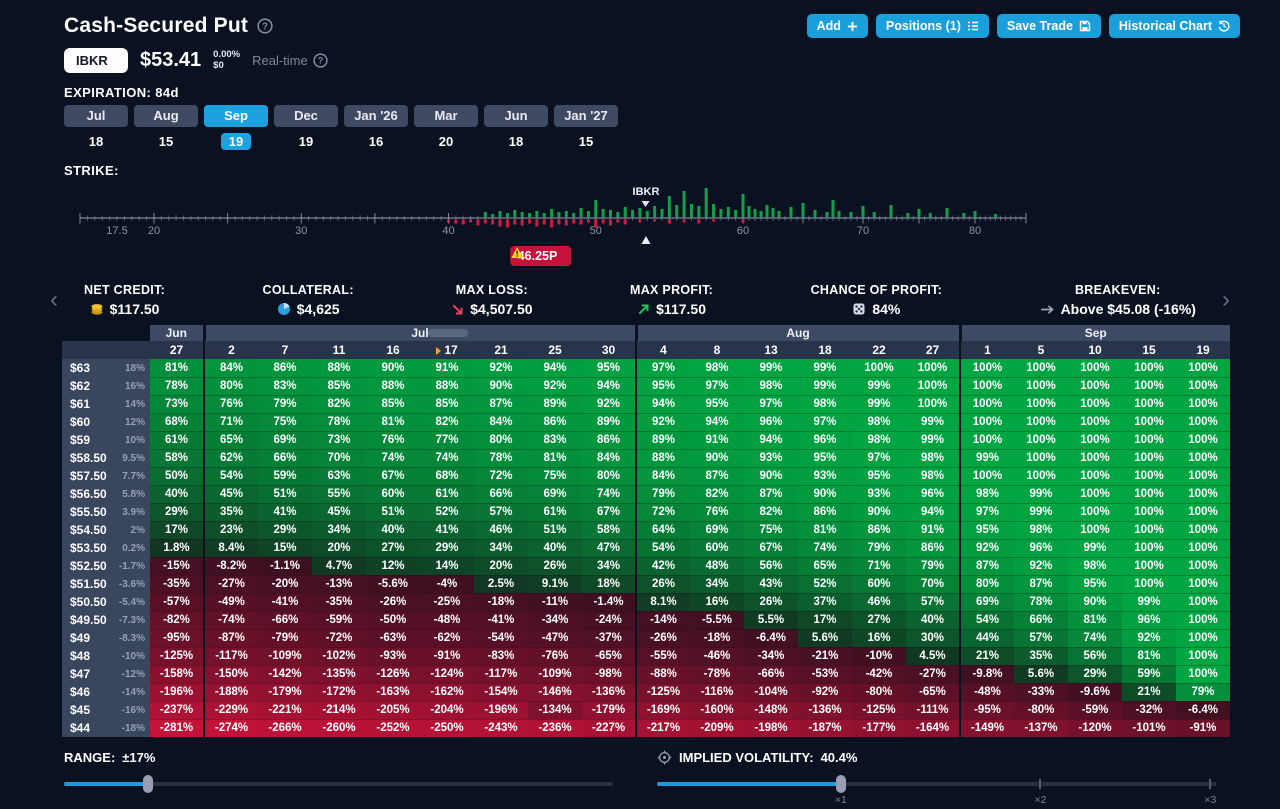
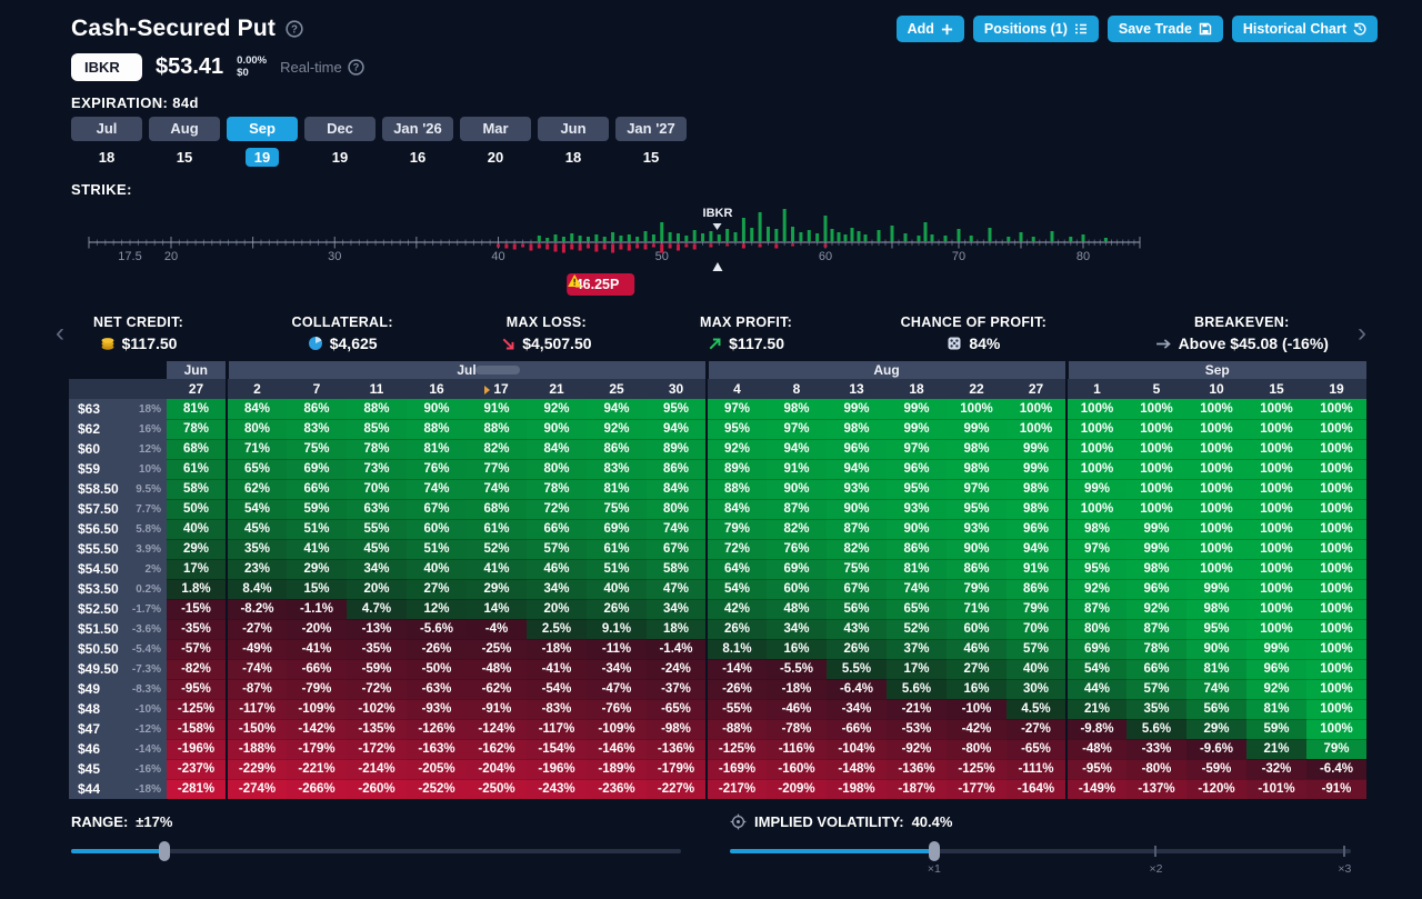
  Cash-Secured Put
  ?
  Add
  Positions (1)
  Save Trade
  Historical Chart
  IBKR
  $53.41
  0.00%
  $0
  Real-time
  ?
  EXPIRATION: 84d
  Jul
  18
  Aug
  15
  Sep
  19
  Dec
  19
  Jan '26
  16
  Mar
  20
  Jun
  18
  Jan '27
  15
  STRIKE:
  17.5
  20
  30
  40
  50
  60
  70
  80
  IBKR
  6.25P
  ‹
  NET CREDIT:
  $117.50
  COLLATERAL:
  $4,625
  MAX LOSS:
  $4,507.50
  MAX PROFIT:
  $117.50
  CHANCE OF PROFIT:
  84%
  BREAKEVEN:
  Above $45.08 (-16%)
  ›
  	Jun	Jul	Aug	Sep
  	27	2	7	11	16	17	21	25	30	4	8	13	18	22	27	1	5	10	15	19
  $63 18%	81%	84%	86%	88%	90%	91%	92%	94%	95%	97%	98%	99%	99%	100%	100%	100%	100%	100%	100%	100%
  $62 16%	78%	80%	83%	85%	88%	88%	90%	92%	94%	95%	97%	98%	99%	99%	100%	100%	100%	100%	100%	100%
- $61 14%	73%	76%	79%	82%	85%	85%	87%	89%	92%	94%	95%	97%	98%	99%	100%	100%	100%	100%	100%	100%
  $60 12%	68%	71%	75%	78%	81%	82%	84%	86%	89%	92%	94%	96%	97%	98%	99%	100%	100%	100%	100%	100%
  $59 10%	61%	65%	69%	73%	76%	77%	80%	83%	86%	89%	91%	94%	96%	98%	99%	100%	100%	100%	100%	100%
  $58.50 9.5%	58%	62%	66%	70%	74%	74%	78%	81%	84%	88%	90%	93%	95%	97%	98%	99%	100%	100%	100%	100%
  $57.50 7.7%	50%	54%	59%	63%	67%	68%	72%	75%	80%	84%	87%	90%	93%	95%	98%	100%	100%	100%	100%	100%
  $56.50 5.8%	40%	45%	51%	55%	60%	61%	66%	69%	74%	79%	82%	87%	90%	93%	96%	98%	99%	100%	100%	100%
  $55.50 3.9%	29%	35%	41%	45%	51%	52%	57%	61%	67%	72%	76%	82%	86%	90%	94%	97%	99%	100%	100%	100%
  $54.50 2%	17%	23%	29%	34%	40%	41%	46%	51%	58%	64%	69%	75%	81%	86%	91%	95%	98%	100%	100%	100%
  $53.50 0.2%	1.8%	8.4%	15%	20%	27%	29%	34%	40%	47%	54%	60%	67%	74%	79%	86%	92%	96%	99%	100%	100%
  $52.50 -1.7%	-15%	-8.2%	-1.1%	4.7%	12%	14%	20%	26%	34%	42%	48%	56%	65%	71%	79%	87%	92%	98%	100%	100%
  $51.50 -3.6%	-35%	-27%	-20%	-13%	-5.6%	-4%	2.5%	9.1%	18%	26%	34%	43%	52%	60%	70%	80%	87%	95%	100%	100%
  $50.50 -5.4%	-57%	-49%	-41%	-35%	-26%	-25%	-18%	-11%	-1.4%	8.1%	16%	26%	37%	46%	57%	69%	78%	90%	99%	100%
  $49.50 -7.3%	-82%	-74%	-66%	-59%	-50%	-48%	-41%	-34%	-24%	-14%	-5.5%	5.5%	17%	27%	40%	54%	66%	81%	96%	100%
  $49 -8.3%	-95%	-87%	-79%	-72%	-63%	-62%	-54%	-47%	-37%	-26%	-18%	-6.4%	5.6%	16%	30%	44%	57%	74%	92%	100%
  $48 -10%	-125%	-117%	-109%	-102%	-93%	-91%	-83%	-76%	-65%	-55%	-46%	-34%	-21%	-10%	4.5%	21%	35%	56%	81%	100%
  $47 -12%	-158%	-150%	-142%	-135%	-126%	-124%	-117%	-109%	-98%	-88%	-78%	-66%	-53%	-42%	-27%	-9.8%	5.6%	29%	59%	100%
  $46 -14%	-196%	-188%	-179%	-172%	-163%	-162%	-154%	-146%	-136%	-125%	-116%	-104%	-92%	-80%	-65%	-48%	-33%	-9.6%	21%	79%
- $45 -16%	-237%	-229%	-221%	-214%	-205%	-204%	-196%	-134%	-179%	-169%	-160%	-148%	-136%	-125%	-111%	-95%	-80%	-59%	-32%	-6.4%
+ $45 -16%	-237%	-229%	-221%	-214%	-205%	-204%	-196%	-189%	-179%	-169%	-160%	-148%	-136%	-125%	-111%	-95%	-80%	-59%	-32%	-6.4%
  $44 -18%	-281%	-274%	-266%	-260%	-252%	-250%	-243%	-236%	-227%	-217%	-209%	-198%	-187%	-177%	-164%	-149%	-137%	-120%	-101%	-91%
  RANGE:
  ±17%
  IMPLIED VOLATILITY:
  40.4%
  ×1
  ×2
  ×3
